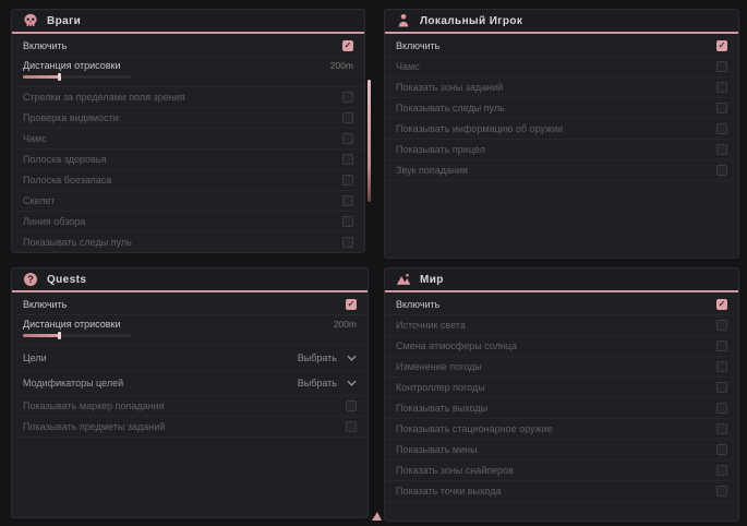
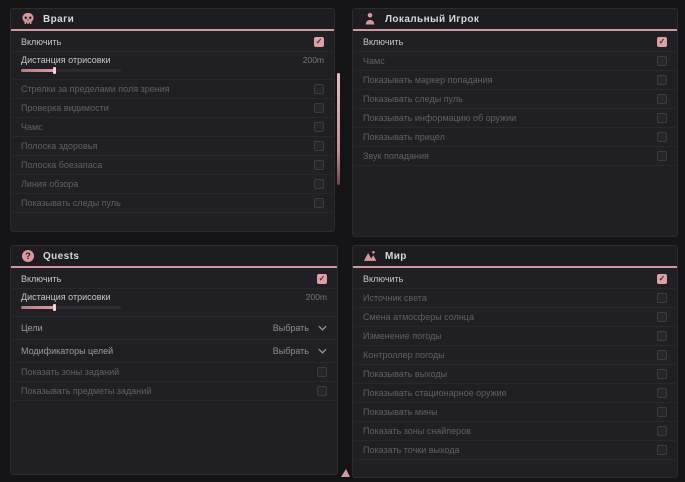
  Враги
  Включить
  Дистанция отрисовки
  200m
  Стрелки за пределами поля зрения
  Проверка видимости
  Чамс
  Полоска здоровья
  Полоска боезапаса
- Скелет
  Линия обзора
  Показывать следы пуль
  Локальный Игрок
  Включить
  Чамс
- Показать зоны заданий
+ Показывать маркер попадания
  Показывать следы пуль
  Показывать информацию об оружии
  Показывать прицел
  Звук попадания
  ?
  Quests
  Включить
  Дистанция отрисовки
  200m
  Цели
  Выбрать
  Модификаторы целей
  Выбрать
- Показывать маркер попадания
+ Показать зоны заданий
  Показывать предметы заданий
  Мир
  Включить
  Источник света
  Смена атмосферы солнца
  Изменение погоды
  Контроллер погоды
  Показывать выходы
  Показывать стационарное оружие
  Показывать мины
  Показать зоны снайперов
  Показать точки выхода
